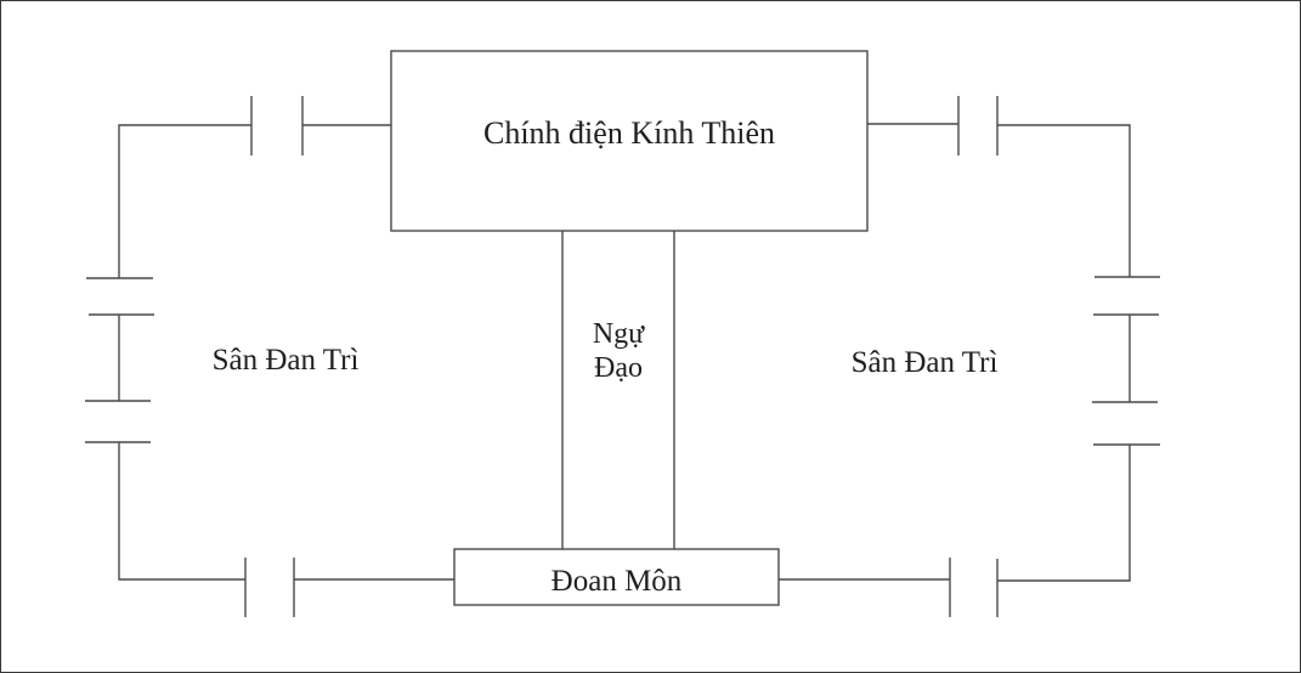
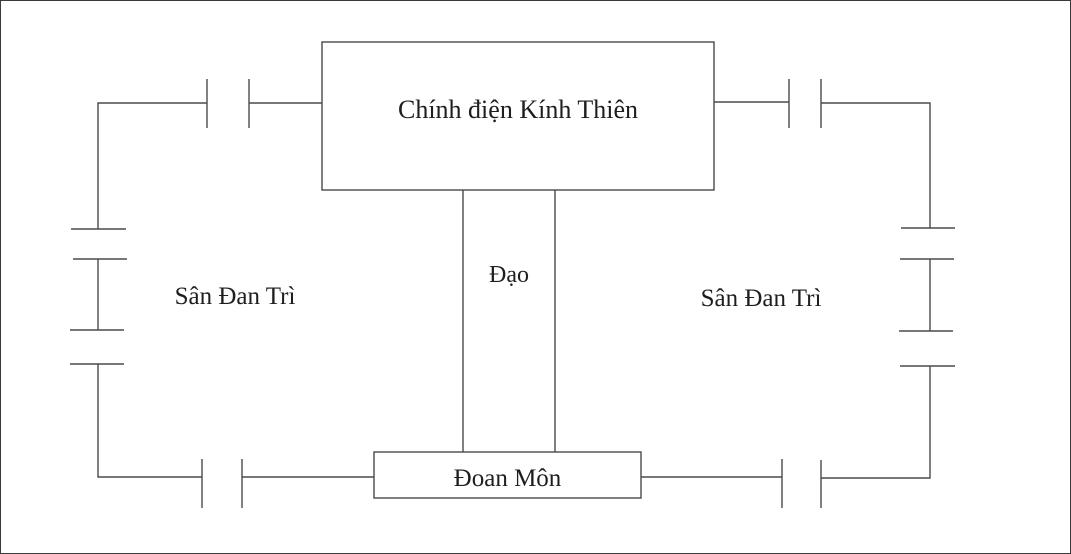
  Chính điện Kính Thiên
- Ngự
  Đạo
  Đoan Môn
  Sân Đan Trì
  Sân Đan Trì
